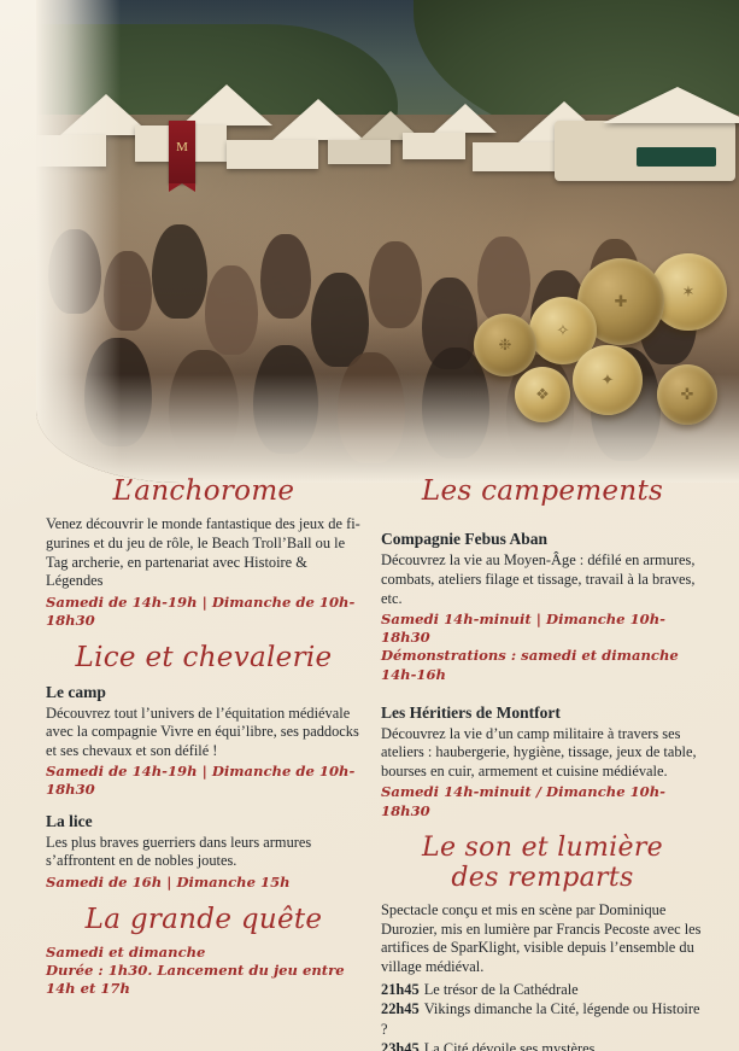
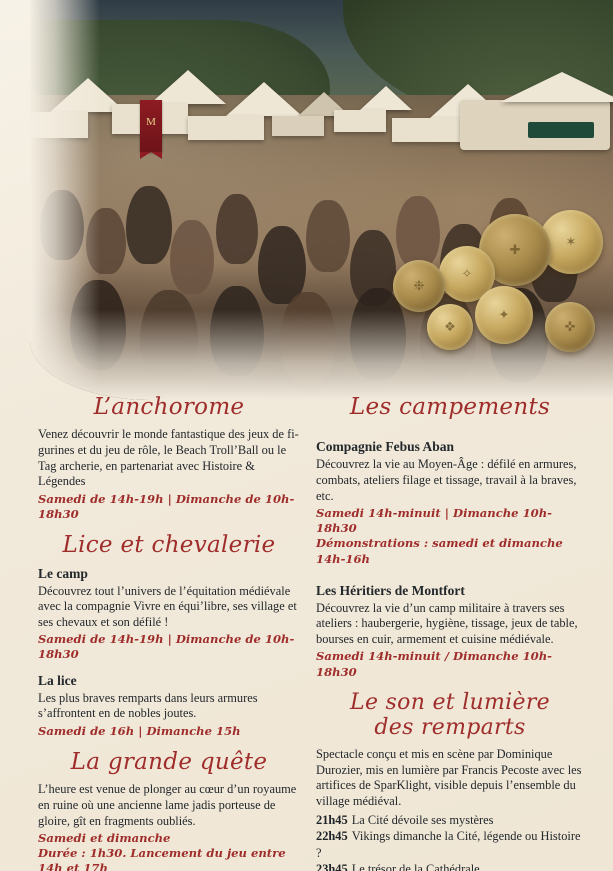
  M
  ✶
  ✚
  ✧
  ❉
  ✦
  ✜
  ❖
  L’anchorome
  Venez découvrir le monde fantastique des jeux de fi-gurines et du jeu de rôle, le Beach Troll’Ball ou le Tag archerie, en partenariat avec Histoire & Légendes
  Samedi de 14h-19h | Dimanche de 10h-18h30
  Lice et chevalerie
  Le camp
- Découvrez tout l’univers de l’équitation médiévale avec la compagnie Vivre en équi’libre, ses paddocks et ses chevaux et son défilé !
+ Découvrez tout l’univers de l’équitation médiévale avec la compagnie Vivre en équi’libre, ses village et ses chevaux et son défilé !
  Samedi de 14h-19h | Dimanche de 10h-18h30
  La lice
- Les plus braves guerriers dans leurs armures s’affrontent en de nobles joutes.
+ Les plus braves remparts dans leurs armures s’affrontent en de nobles joutes.
  Samedi de 16h | Dimanche 15h
  La grande quête
+ L’heure est venue de plonger au cœur d’un royaume en ruine où une ancienne lame jadis porteuse de gloire, gît en fragments oubliés.
  Samedi et dimanche
  Durée : 1h30. Lancement du jeu entre 14h et 17h
  Les campements
  Compagnie Febus Aban
  Découvrez la vie au Moyen-Âge : défilé en armures, combats, ateliers filage et tissage, travail à la braves, etc.
  Samedi 14h-minuit | Dimanche 10h-18h30
  Démonstrations : samedi et dimanche 14h-16h
  Les Héritiers de Montfort
  Découvrez la vie d’un camp militaire à travers ses ateliers : haubergerie, hygiène, tissage, jeux de table, bourses en cuir, armement et cuisine médiévale.
  Samedi 14h-minuit / Dimanche 10h-18h30
  Le son et lumière
  des remparts
  Spectacle conçu et mis en scène par Dominique Durozier, mis en lumière par Francis Pecoste avec les artifices de SparKlight, visible depuis l’ensemble du village médiéval.
- 21h45 Le trésor de la Cathédrale
+ 21h45 La Cité dévoile ses mystères
  22h45 Vikings dimanche la Cité, légende ou Histoire ?
- 23h45 La Cité dévoile ses mystères
+ 23h45 Le trésor de la Cathédrale
